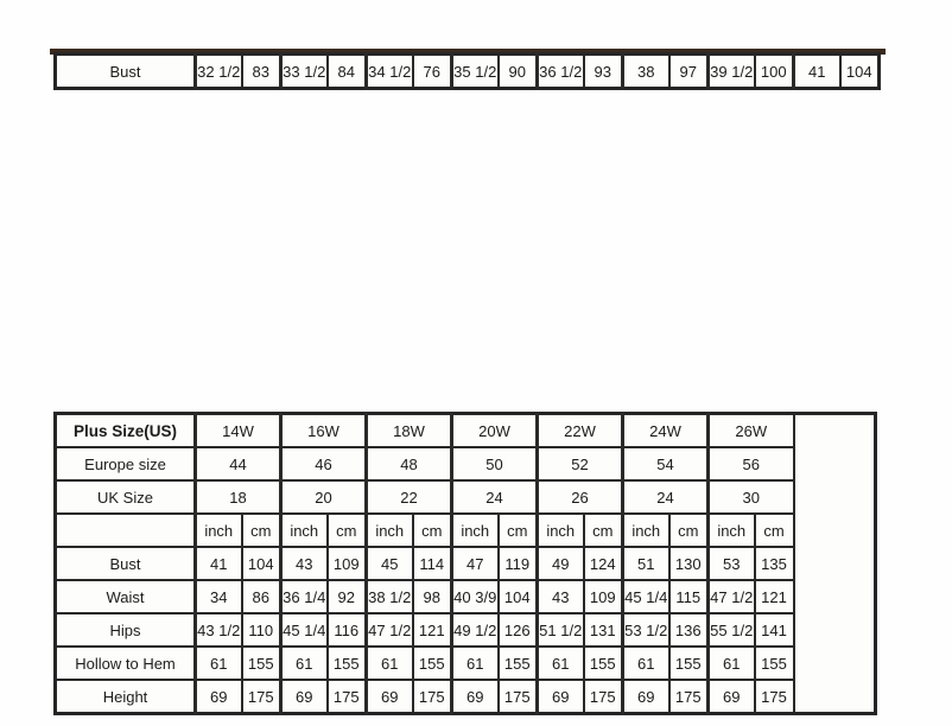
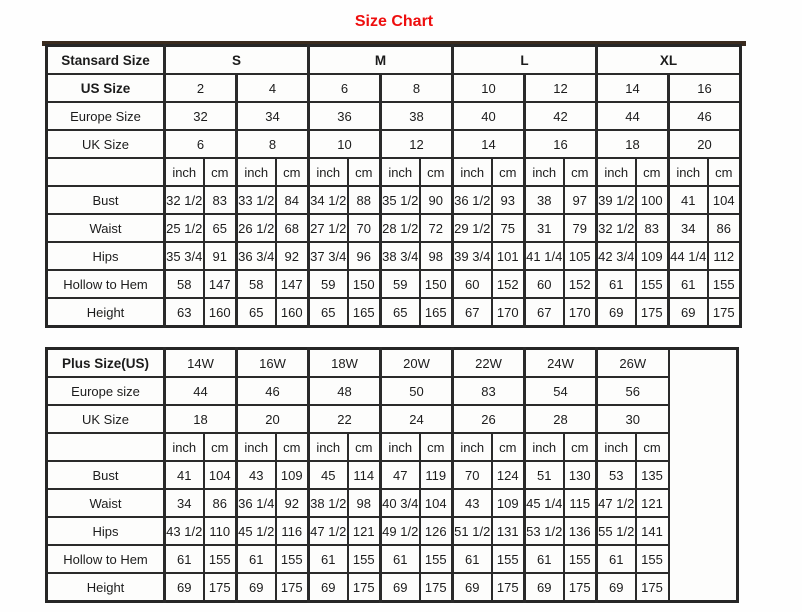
+ Size Chart
+ Stansard Size	S	M	L	XL
+ US Size	2	4	6	8	10	12	14	16
+ Europe Size	32	34	36	38	40	42	44	46
+ UK Size	6	8	10	12	14	16	18	20
+ 	inch	cm	inch	cm	inch	cm	inch	cm	inch	cm	inch	cm	inch	cm	inch	cm
- Bust	32 1/2	83	33 1/2	84	34 1/2	76	35 1/2	90	36 1/2	93	38	97	39 1/2	100	41	104
+ Bust	32 1/2	83	33 1/2	84	34 1/2	88	35 1/2	90	36 1/2	93	38	97	39 1/2	100	41	104
+ Waist	25 1/2	65	26 1/2	68	27 1/2	70	28 1/2	72	29 1/2	75	31	79	32 1/2	83	34	86
+ Hips	35 3/4	91	36 3/4	92	37 3/4	96	38 3/4	98	39 3/4	101	41 1/4	105	42 3/4	109	44 1/4	112
+ Hollow to Hem	58	147	58	147	59	150	59	150	60	152	60	152	61	155	61	155
+ Height	63	160	65	160	65	165	65	165	67	170	67	170	69	175	69	175
  Plus Size(US)	14W	16W	18W	20W	22W	24W	26W
- Europe size	44	46	48	50	52	54	56
+ Europe size	44	46	48	50	83	54	56
- UK Size	18	20	22	24	26	24	30
+ UK Size	18	20	22	24	26	28	30
  	inch	cm	inch	cm	inch	cm	inch	cm	inch	cm	inch	cm	inch	cm
- Bust	41	104	43	109	45	114	47	119	49	124	51	130	53	135
+ Bust	41	104	43	109	45	114	47	119	70	124	51	130	53	135
- Waist	34	86	36 1/4	92	38 1/2	98	40 3/9	104	43	109	45 1/4	115	47 1/2	121
+ Waist	34	86	36 1/4	92	38 1/2	98	40 3/4	104	43	109	45 1/4	115	47 1/2	121
- Hips	43 1/2	110	45 1/4	116	47 1/2	121	49 1/2	126	51 1/2	131	53 1/2	136	55 1/2	141
+ Hips	43 1/2	110	45 1/2	116	47 1/2	121	49 1/2	126	51 1/2	131	53 1/2	136	55 1/2	141
  Hollow to Hem	61	155	61	155	61	155	61	155	61	155	61	155	61	155
  Height	69	175	69	175	69	175	69	175	69	175	69	175	69	175
